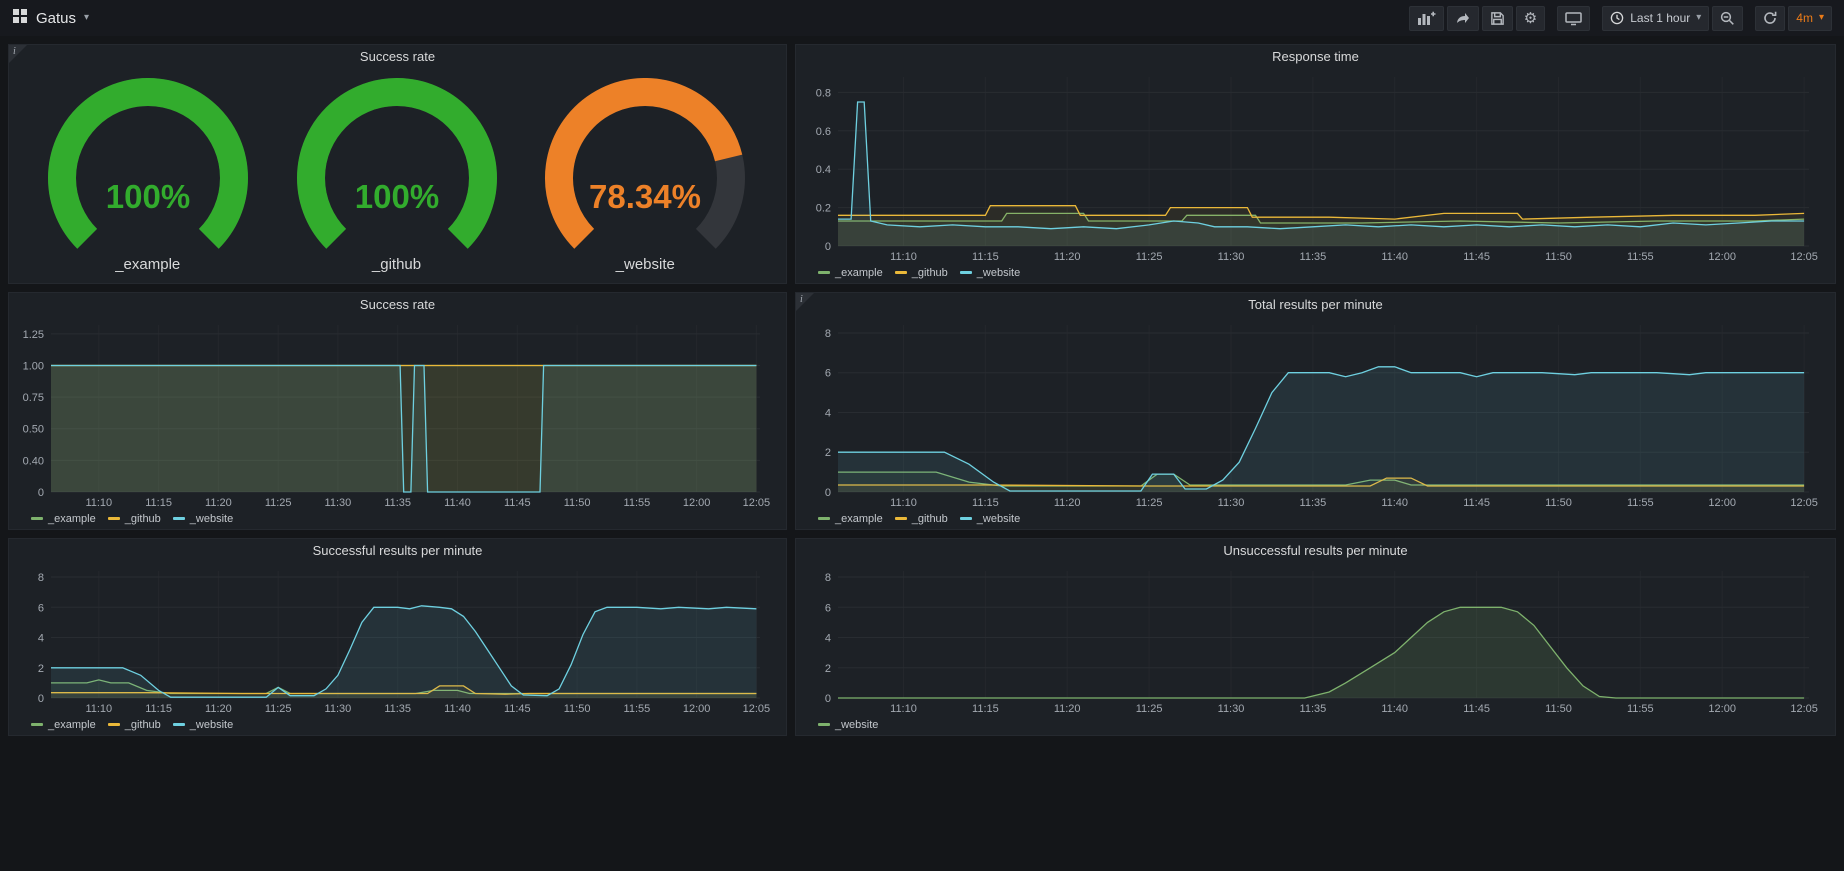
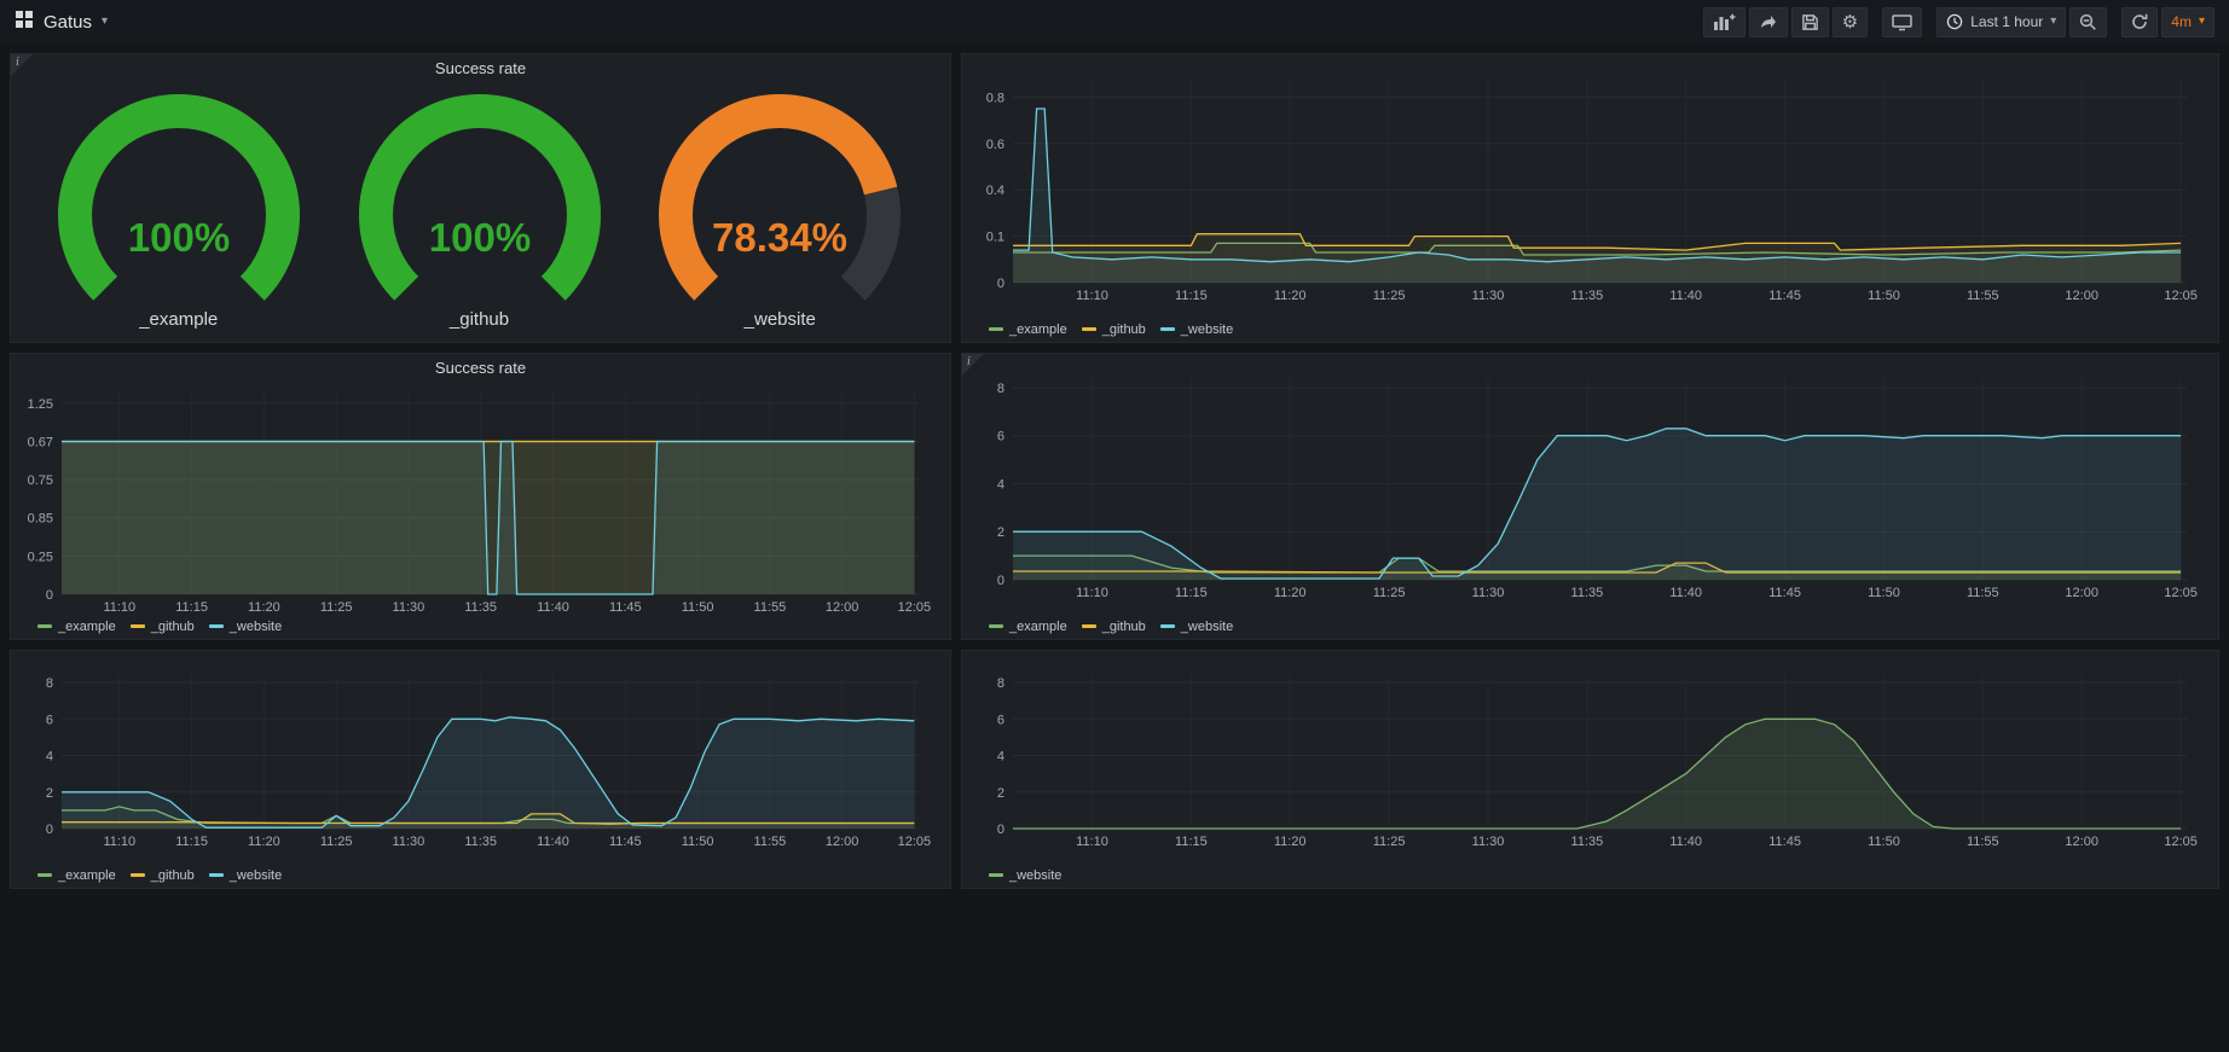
  Gatus
  ▾
  ⚙
  Last 1 hour
  ▾
  4m
  ▾
  i
  Success rate
  100%
  _example
  100%
  _github
  78.34%
  _website
- Response time
  11:10
  11:15
  11:20
  11:25
  11:30
  11:35
  11:40
  11:45
  11:50
  11:55
  12:00
  12:05
  0
- 0.2
+ 0.1
  0.4
  0.6
  0.8
  _example
  _github
  _website
  Success rate
  11:10
  11:15
  11:20
  11:25
  11:30
  11:35
  11:40
  11:45
  11:50
  11:55
  12:00
  12:05
  0
- 0.40
+ 0.25
- 0.50
+ 0.85
  0.75
- 1.00
+ 0.67
  1.25
  _example
  _github
  _website
  i
- Total results per minute
  11:10
  11:15
  11:20
  11:25
  11:30
  11:35
  11:40
  11:45
  11:50
  11:55
  12:00
  12:05
  0
  2
  4
  6
  8
  _example
  _github
  _website
- Successful results per minute
  11:10
  11:15
  11:20
  11:25
  11:30
  11:35
  11:40
  11:45
  11:50
  11:55
  12:00
  12:05
  0
  2
  4
  6
  8
  _example
  _github
  _website
- Unsuccessful results per minute
  11:10
  11:15
  11:20
  11:25
  11:30
  11:35
  11:40
  11:45
  11:50
  11:55
  12:00
  12:05
  0
  2
  4
  6
  8
  _website
